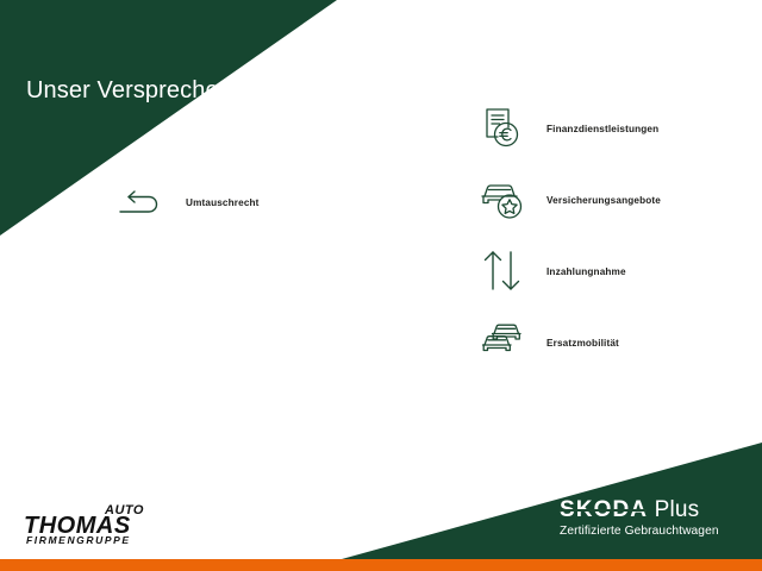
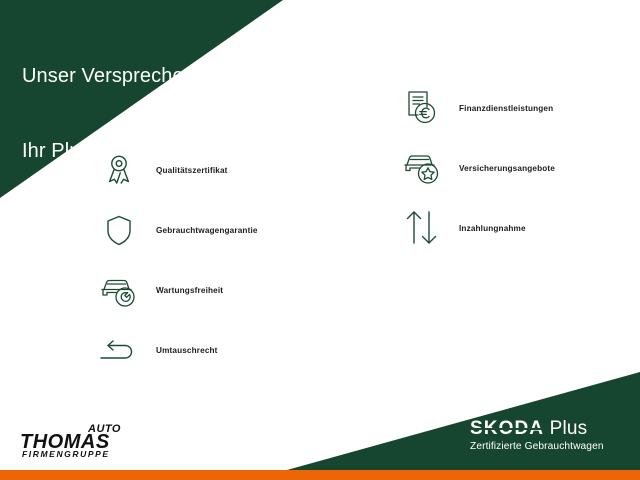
  Unser Versprechen.
+ Ihr Plus.
+ Qualitätszertifikat
+ Gebrauchtwagengarantie
+ Wartungsfreiheit
  Umtauschrecht
  Finanzdienstleistungen
  Versicherungsangebote
  Inzahlungnahme
- Ersatzmobilität
  AUTO
  THOMAS
  FIRMENGRUPPE
  SKODA Plus
  Zertifizierte Gebrauchtwagen
